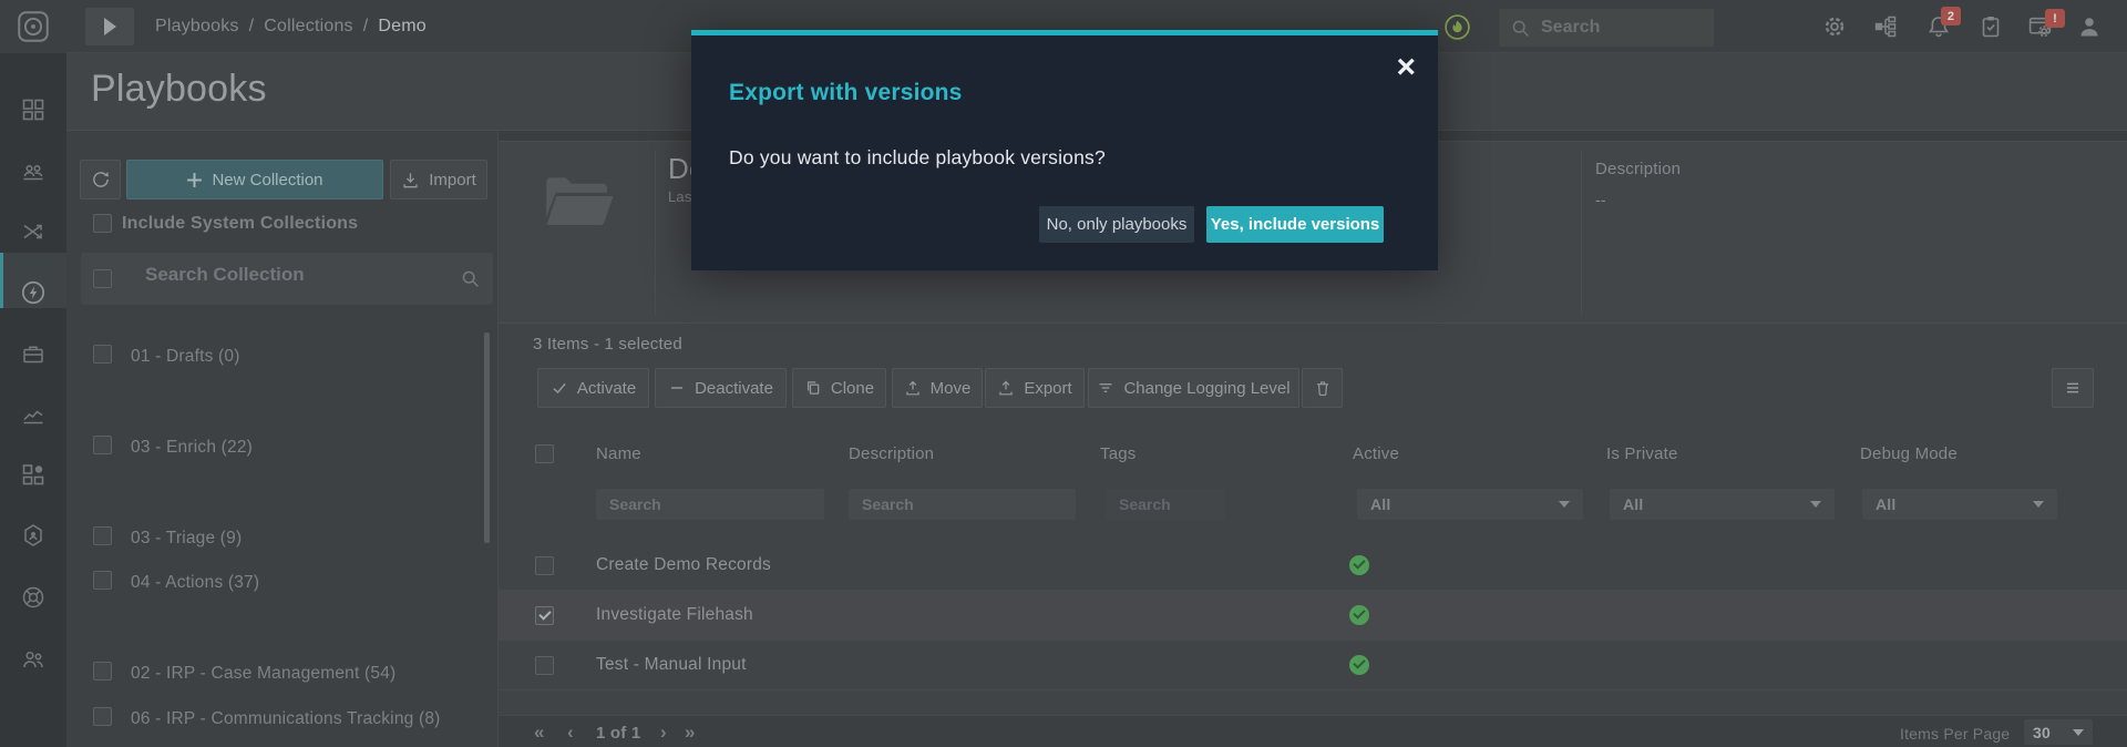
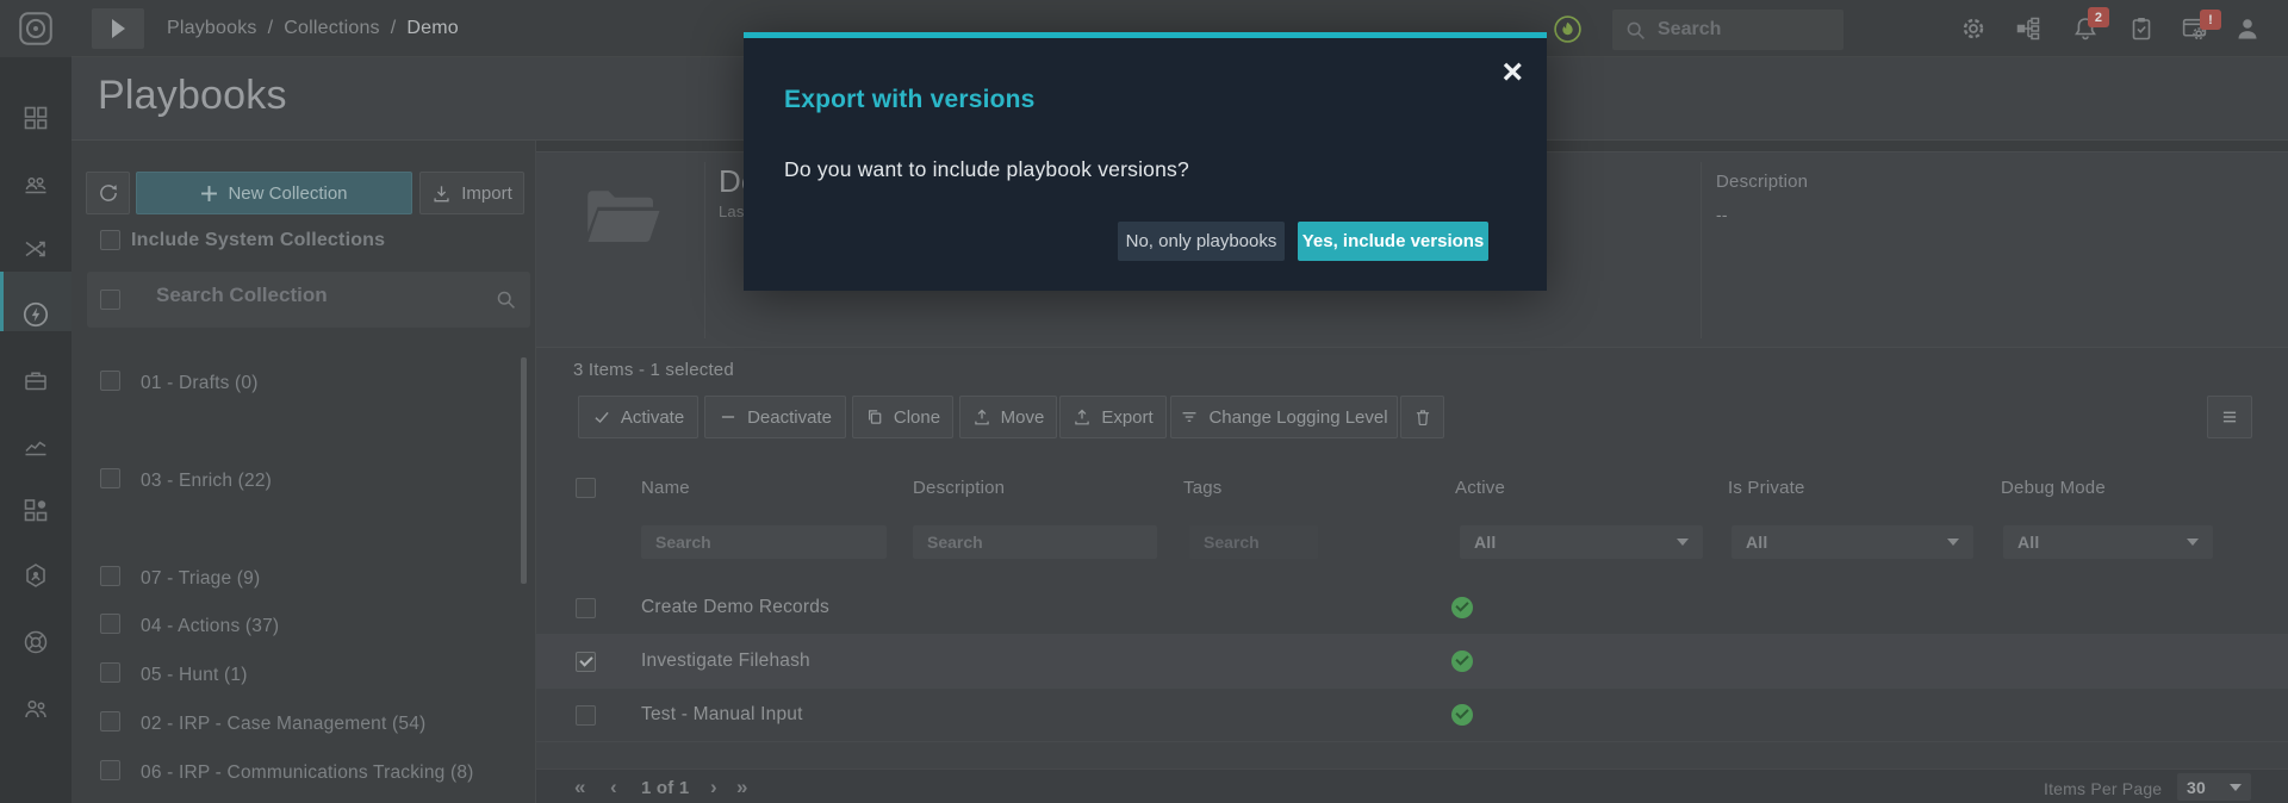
  Playbooks
  /
  Collections
  /
  Demo
  Search
  2
  !
  Playbooks
  New Collection
  Import
  Include System Collections
  Search Collection
  01 - Drafts (0)
  03 - Enrich (22)
- 03 - Triage (9)
+ 07 - Triage (9)
  04 - Actions (37)
+ 05 - Hunt (1)
  02 - IRP - Case Management (54)
  06 - IRP - Communications Tracking (8)
  Description
  --
  3 Items - 1 selected
  Activate
  Deactivate
  Clone
  Move
  Export
  Change Logging Level
  Name
  Description
  Tags
  Active
  Is Private
  Debug Mode
  Search
  Search
  Search
  All
  All
  All
  Create Demo Records
  Investigate Filehash
  Test - Manual Input
  «
  ‹
  1 of 1
  ›
  »
  Items Per Page
  30
  Export with versions
  ×
  Do you want to include playbook versions?
  No, only playbooks
  Yes, include versions
